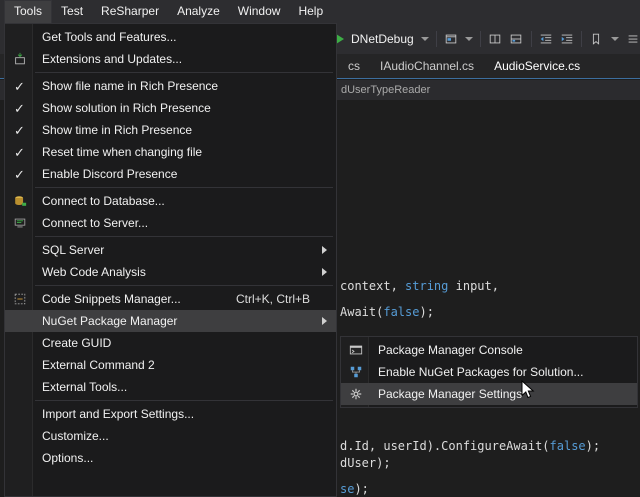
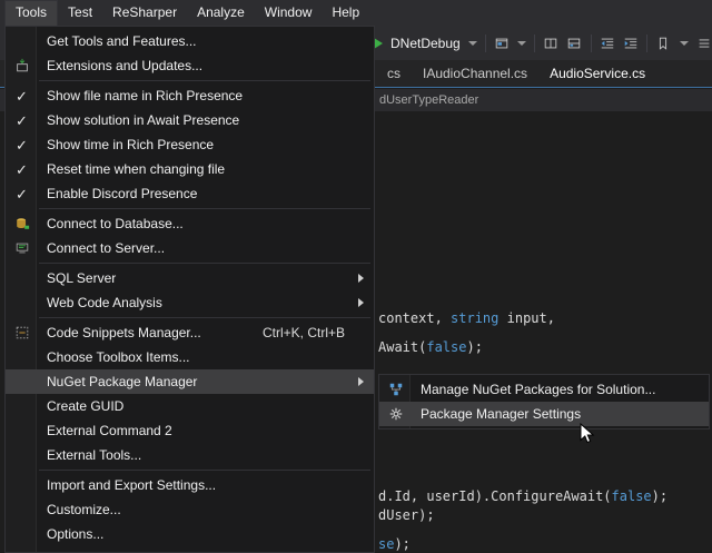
  Tools
  Test
  ReSharper
  Analyze
  Window
  Help
  DNetDebug
  cs
  IAudioChannel.cs
  AudioService.cs
  dUserTypeReader
  context, string input,
  Await(false);
  d.Id, userId).ConfigureAwait(false);
  dUser);
  se);
  Get Tools and Features...
  Extensions and Updates...
  ✓
  Show file name in Rich Presence
  ✓
- Show solution in Rich Presence
+ Show solution in Await Presence
  ✓
  Show time in Rich Presence
  ✓
  Reset time when changing file
  ✓
  Enable Discord Presence
  Connect to Database...
  Connect to Server...
  SQL Server
  Web Code Analysis
  Code Snippets Manager...
  Ctrl+K, Ctrl+B
+ Choose Toolbox Items...
  NuGet Package Manager
  Create GUID
  External Command 2
  External Tools...
  Import and Export Settings...
  Customize...
  Options...
- Package Manager Console
- Enable NuGet Packages for Solution...
+ Manage NuGet Packages for Solution...
  Package Manager Settings
